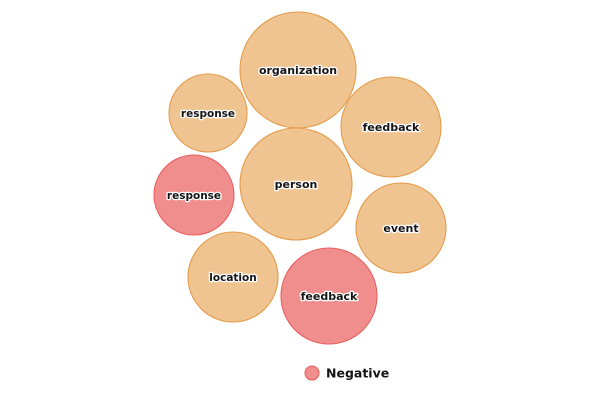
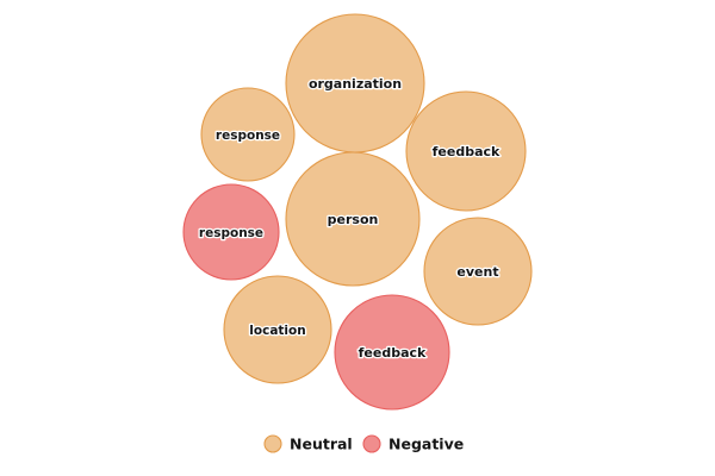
  organization
  person
  feedback
  event
  location
  response
  feedback
  response
+ Neutral
  Negative
